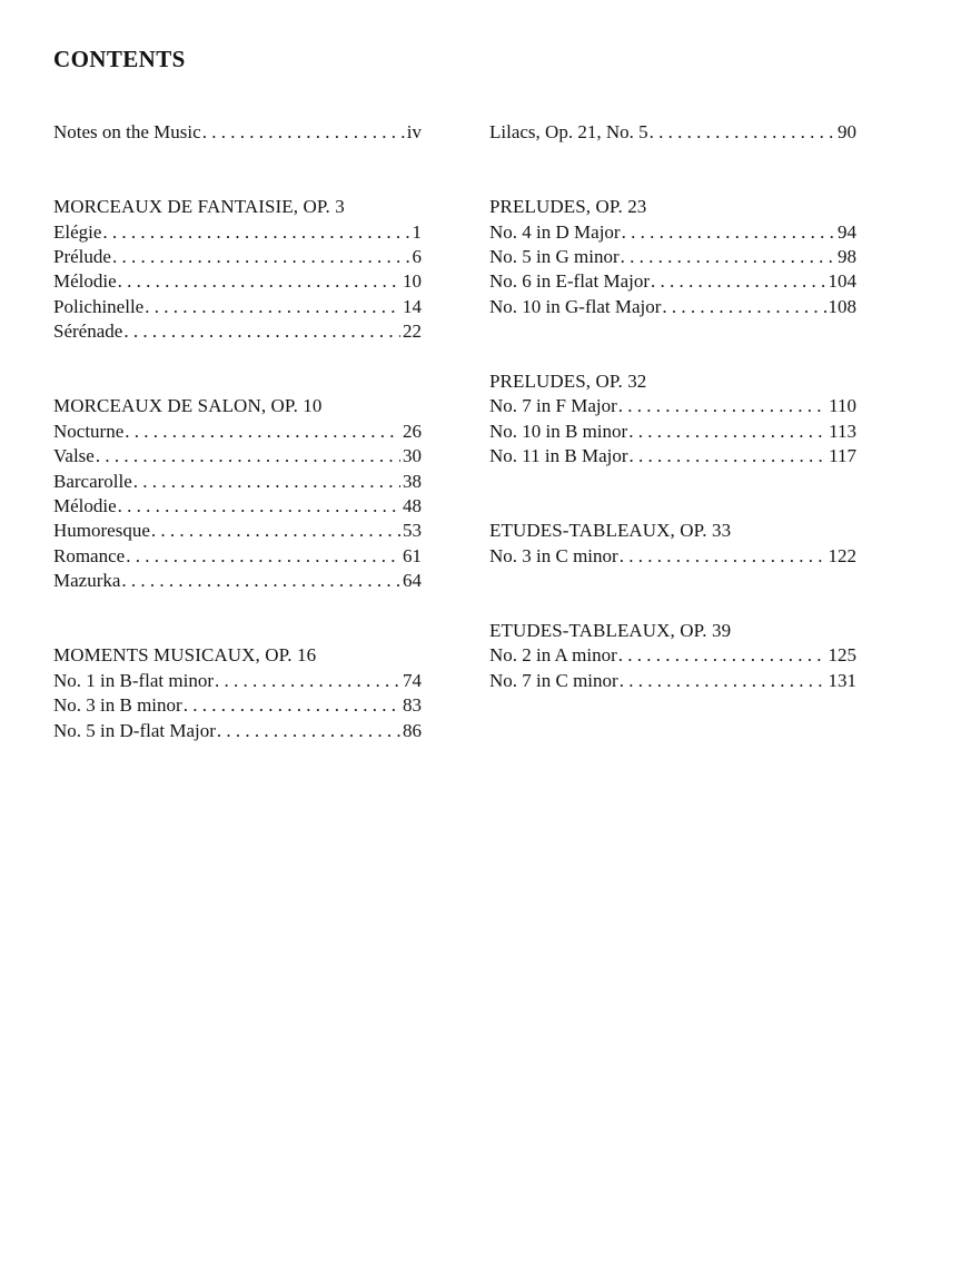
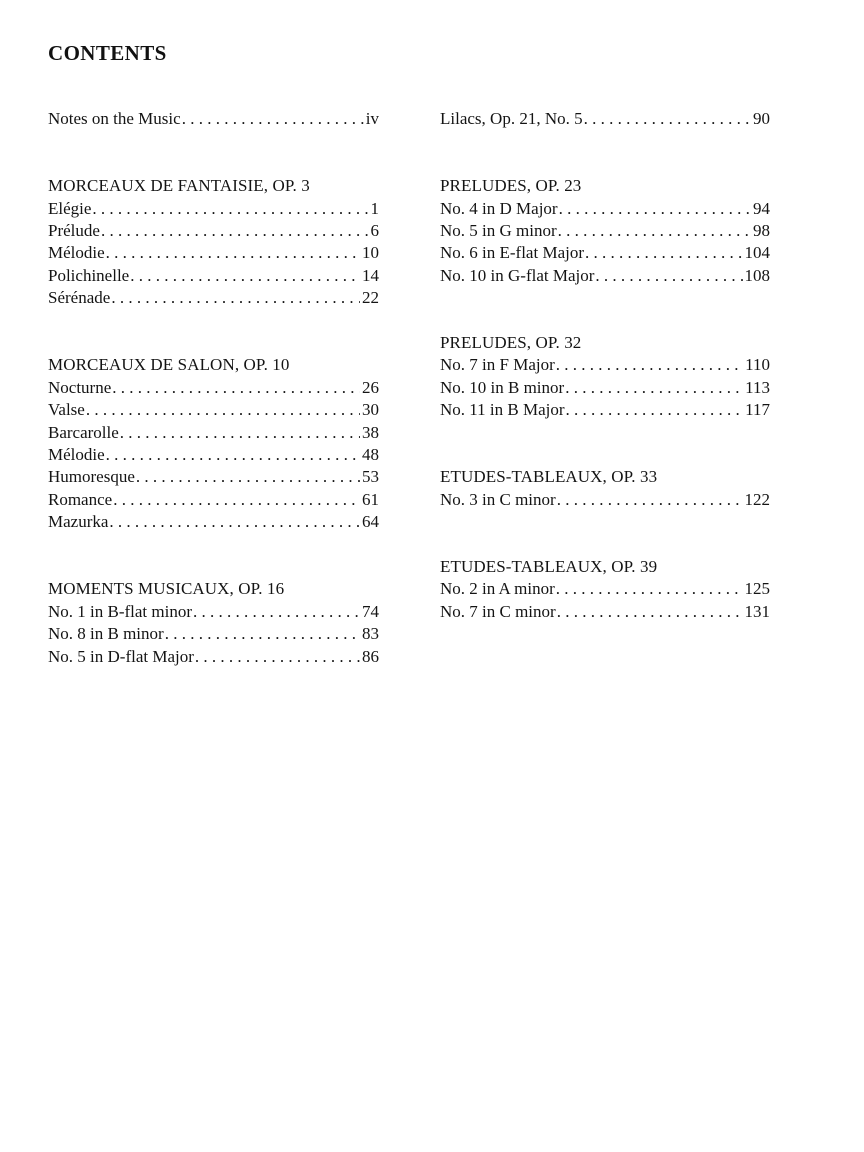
  CONTENTS
  Notes on the Music
  iv
  MORCEAUX DE FANTAISIE, OP. 3
  Elégie
  1
  Prélude
  6
  Mélodie
  10
  Polichinelle
  14
  Sérénade
  22
  MORCEAUX DE SALON, OP. 10
  Nocturne
  26
  Valse
  30
  Barcarolle
  38
  Mélodie
  48
  Humoresque
  53
  Romance
  61
  Mazurka
  64
  MOMENTS MUSICAUX, OP. 16
  No. 1 in B-flat minor
  74
- No. 3 in B minor
+ No. 8 in B minor
  83
  No. 5 in D-flat Major
  86
  Lilacs, Op. 21, No. 5
  90
  PRELUDES, OP. 23
  No. 4 in D Major
  94
  No. 5 in G minor
  98
  No. 6 in E-flat Major
  104
  No. 10 in G-flat Major
  108
  PRELUDES, OP. 32
  No. 7 in F Major
  110
  No. 10 in B minor
  113
  No. 11 in B Major
  117
  ETUDES-TABLEAUX, OP. 33
  No. 3 in C minor
  122
  ETUDES-TABLEAUX, OP. 39
  No. 2 in A minor
  125
  No. 7 in C minor
  131
